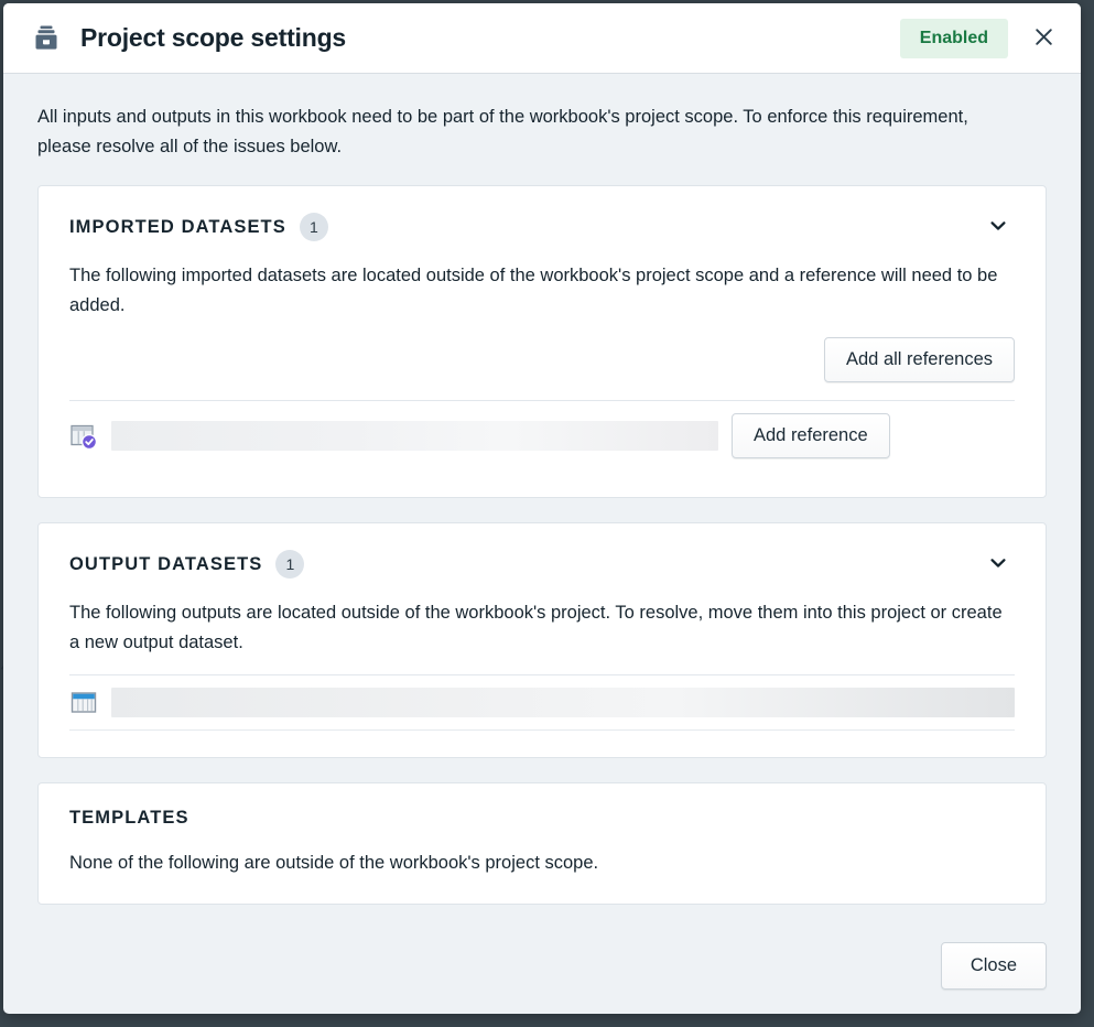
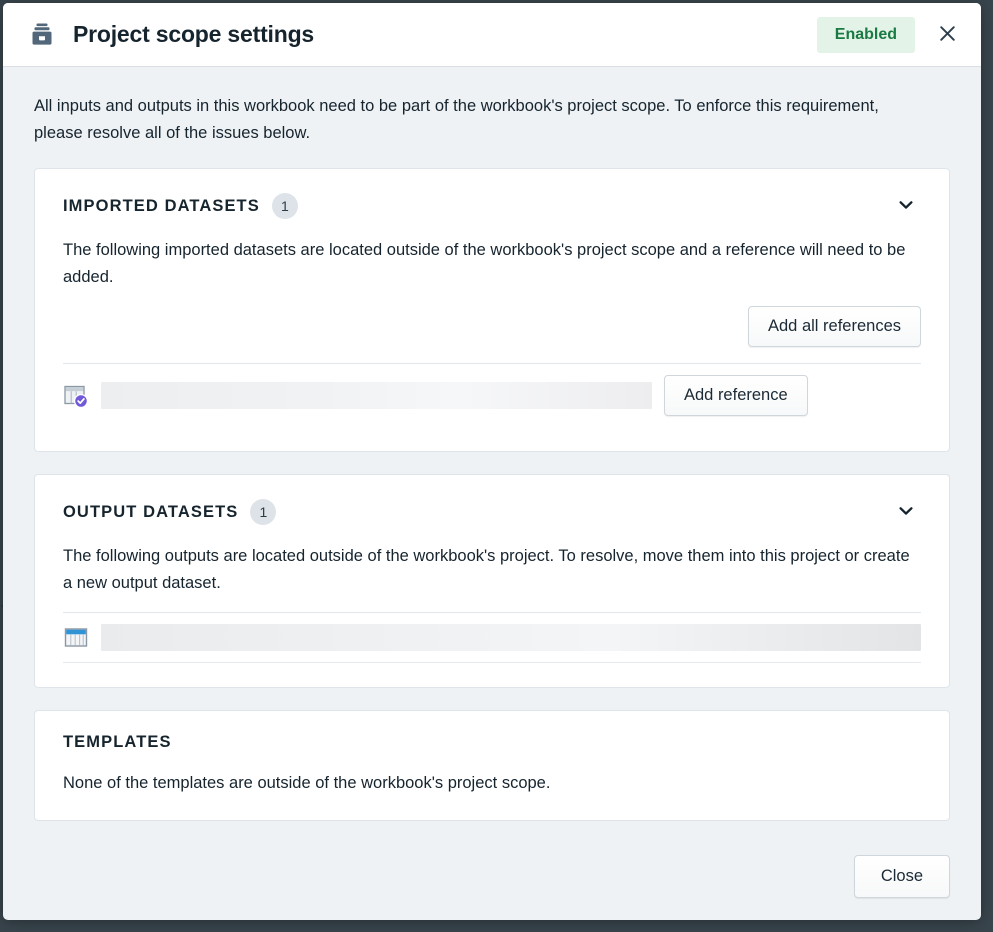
  Project scope settings
  Enabled
  All inputs and outputs in this workbook need to be part of the workbook's project scope. To enforce this requirement, please resolve all of the issues below.
  IMPORTED DATASETS
  1
  The following imported datasets are located outside of the workbook's project scope and a reference will need to be added.
  Add all references
  Add reference
  OUTPUT DATASETS
  1
  The following outputs are located outside of the workbook's project. To resolve, move them into this project or create a new output dataset.
  TEMPLATES
- None of the following are outside of the workbook's project scope.
+ None of the templates are outside of the workbook's project scope.
  Close
